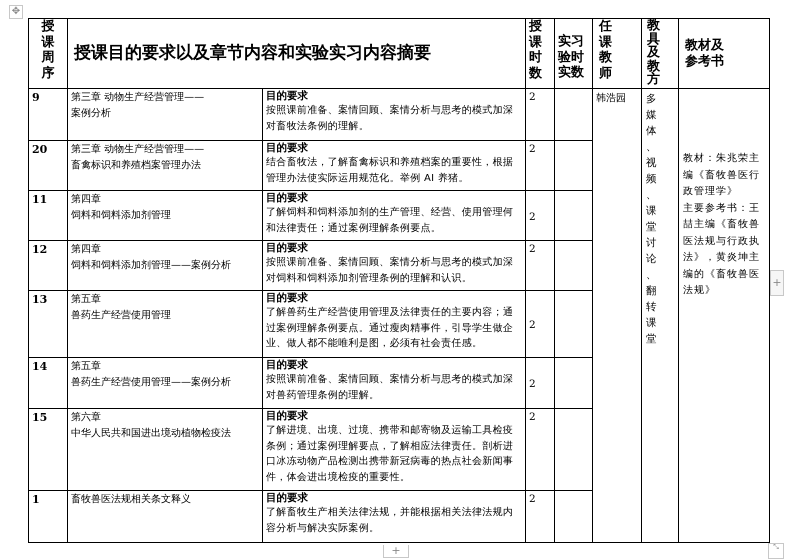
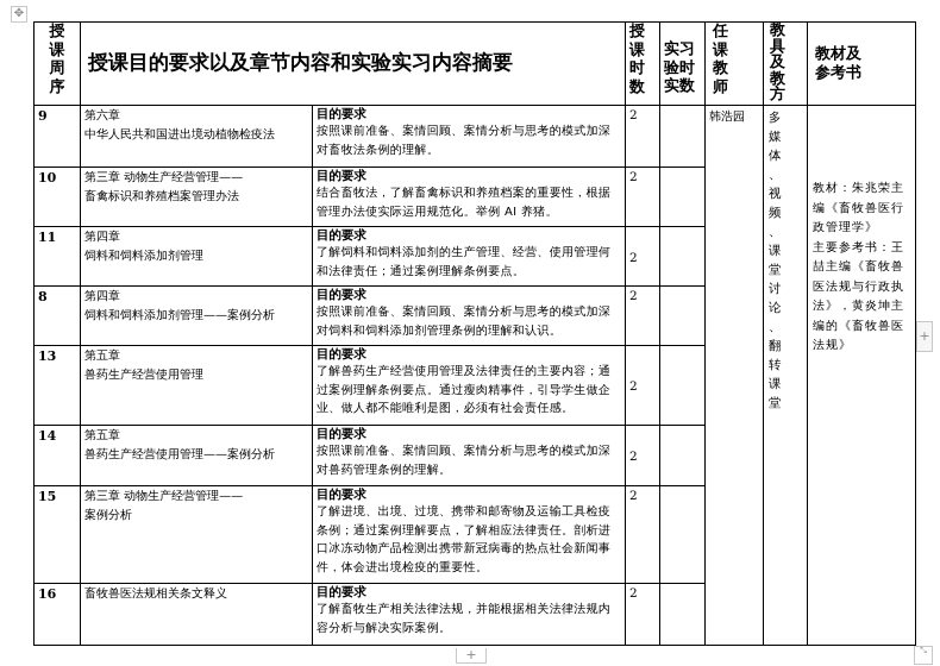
  ✥
  授 课 周 序	授课目的要求以及章节内容和实验实习内容摘要	授 课 时 数	实习 验时 实数	任 课 教 师	教 具 及 教 方	教材及 参考书
- 9	第三章 动物生产经营管理—— 案例分析	目的要求 按照课前准备、案情回顾、案情分析与思考的模式加深对畜牧法条例的理解。	2		韩浩园	多 媒 体 、 视 频 、 课 堂 讨 论 、 翻 转 课 堂	教材：朱兆荣主编《畜牧兽医行政管理学》 主要参考书：王喆主编《畜牧兽医法规与行政执法》，黄炎坤主编的《畜牧兽医法规》
+ 9	第六章 中华人民共和国进出境动植物检疫法	目的要求 按照课前准备、案情回顾、案情分析与思考的模式加深对畜牧法条例的理解。	2		韩浩园	多 媒 体 、 视 频 、 课 堂 讨 论 、 翻 转 课 堂	教材：朱兆荣主编《畜牧兽医行政管理学》 主要参考书：王喆主编《畜牧兽医法规与行政执法》，黄炎坤主编的《畜牧兽医法规》
- 20	第三章 动物生产经营管理—— 畜禽标识和养殖档案管理办法	目的要求 结合畜牧法，了解畜禽标识和养殖档案的重要性，根据管理办法使实际运用规范化。举例 AI 养猪。	2
+ 10	第三章 动物生产经营管理—— 畜禽标识和养殖档案管理办法	目的要求 结合畜牧法，了解畜禽标识和养殖档案的重要性，根据管理办法使实际运用规范化。举例 AI 养猪。	2
  11	第四章 饲料和饲料添加剂管理	目的要求 了解饲料和饲料添加剂的生产管理、经营、使用管理何和法律责任；通过案例理解条例要点。	2
- 12	第四章 饲料和饲料添加剂管理——案例分析	目的要求 按照课前准备、案情回顾、案情分析与思考的模式加深对饲料和饲料添加剂管理条例的理解和认识。	2
+ 8	第四章 饲料和饲料添加剂管理——案例分析	目的要求 按照课前准备、案情回顾、案情分析与思考的模式加深对饲料和饲料添加剂管理条例的理解和认识。	2
  13	第五章 兽药生产经营使用管理	目的要求 了解兽药生产经营使用管理及法律责任的主要内容；通过案例理解条例要点。通过瘦肉精事件，引导学生做企业、做人都不能唯利是图，必须有社会责任感。	2
  14	第五章 兽药生产经营使用管理——案例分析	目的要求 按照课前准备、案情回顾、案情分析与思考的模式加深对兽药管理条例的理解。	2
- 15	第六章 中华人民共和国进出境动植物检疫法	目的要求 了解进境、出境、过境、携带和邮寄物及运输工具检疫条例；通过案例理解要点，了解相应法律责任。剖析进口冰冻动物产品检测出携带新冠病毒的热点社会新闻事件，体会进出境检疫的重要性。	2
+ 15	第三章 动物生产经营管理—— 案例分析	目的要求 了解进境、出境、过境、携带和邮寄物及运输工具检疫条例；通过案例理解要点，了解相应法律责任。剖析进口冰冻动物产品检测出携带新冠病毒的热点社会新闻事件，体会进出境检疫的重要性。	2
- 1	畜牧兽医法规相关条文释义	目的要求 了解畜牧生产相关法律法规，并能根据相关法律法规内容分析与解决实际案例。	2
+ 16	畜牧兽医法规相关条文释义	目的要求 了解畜牧生产相关法律法规，并能根据相关法律法规内容分析与解决实际案例。	2
  +
  +
  ⤡
